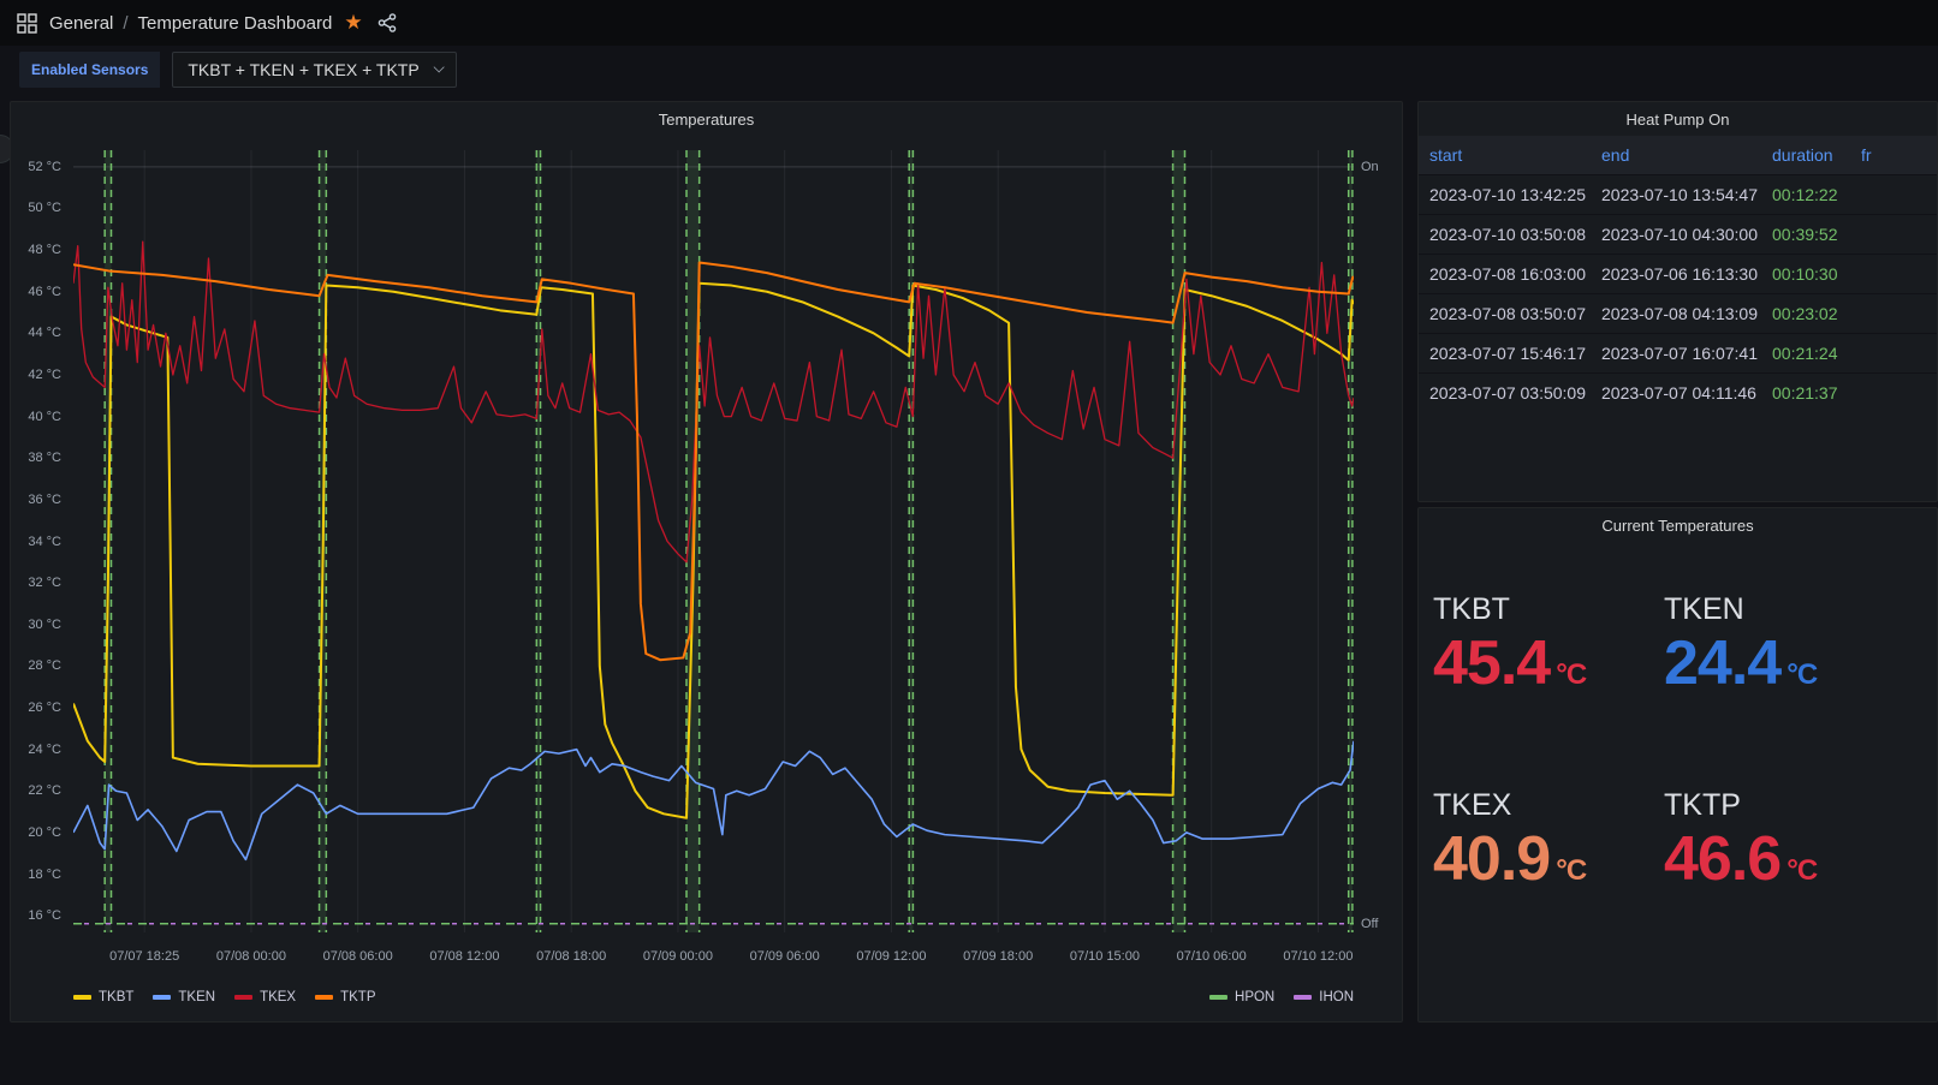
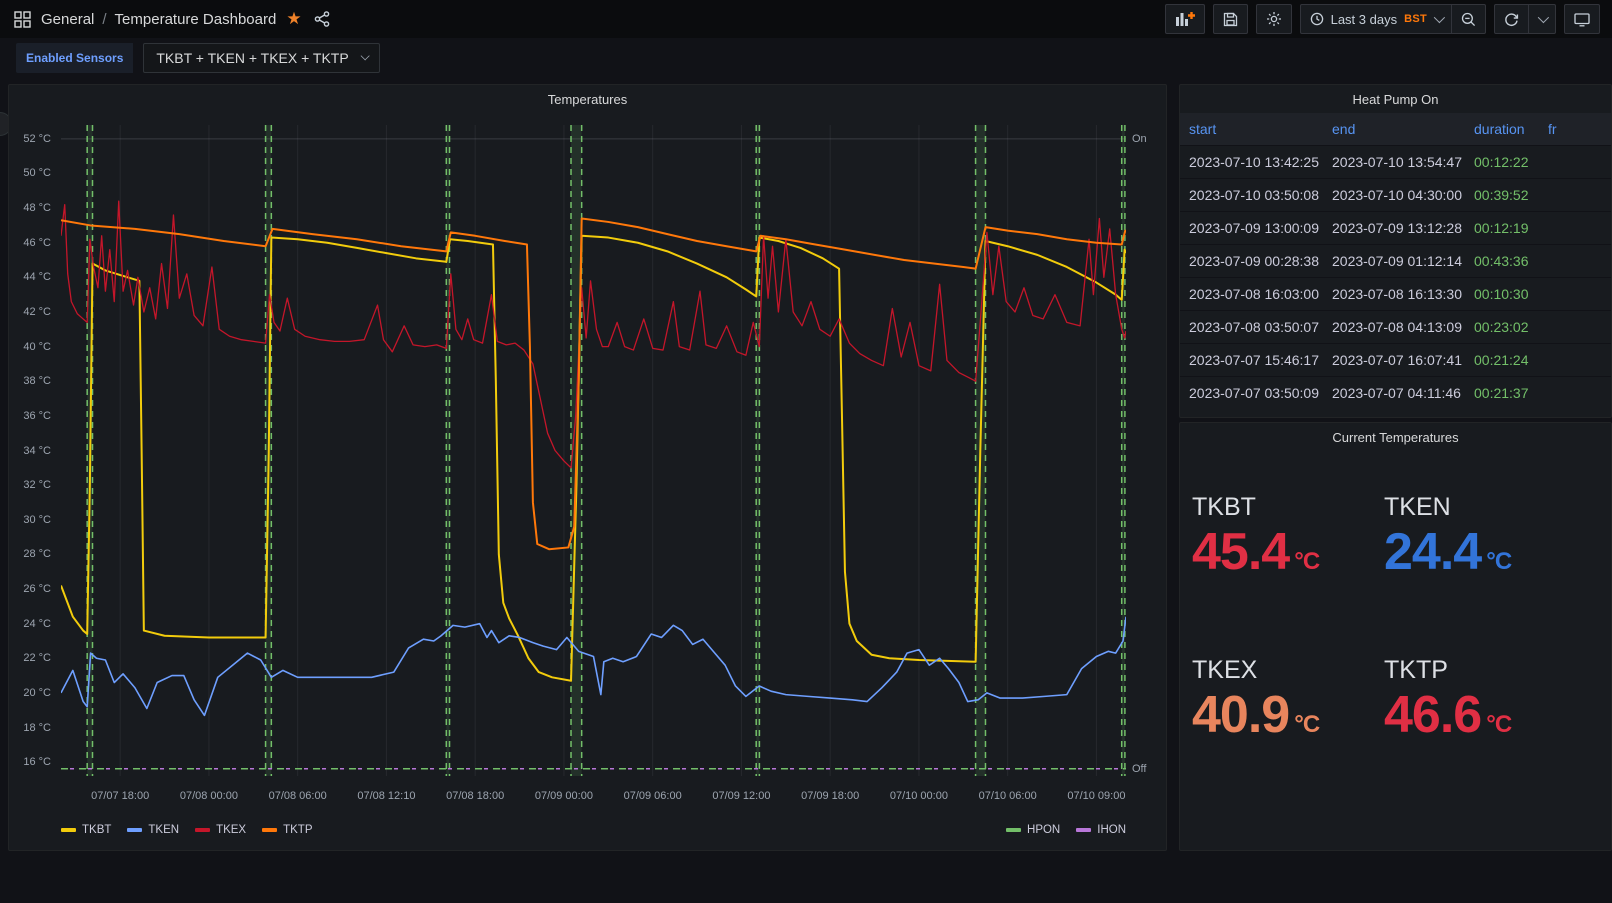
  General
  /
  Temperature Dashboard
  ★
+ Last 3 days
+ BST
  Enabled Sensors
  TKBT + TKEN + TKEX + TKTP
  Temperatures
  52 °C
  50 °C
  48 °C
  46 °C
  44 °C
  42 °C
  40 °C
  38 °C
  36 °C
  34 °C
  32 °C
  30 °C
  28 °C
  26 °C
  24 °C
  22 °C
  20 °C
  18 °C
  16 °C
  On
  Off
- 07/07 18:25
+ 07/07 18:00
  07/08 00:00
  07/08 06:00
- 07/08 12:00
+ 07/08 12:10
  07/08 18:00
  07/09 00:00
  07/09 06:00
  07/09 12:00
  07/09 18:00
- 07/10 15:00
+ 07/10 00:00
  07/10 06:00
- 07/10 12:00
+ 07/10 09:00
  TKBT
  TKEN
  TKEX
  TKTP
  HPON
  IHON
  Heat Pump On
  start	end	duration	fr
  2023-07-10 13:42:25	2023-07-10 13:54:47	00:12:22
  2023-07-10 03:50:08	2023-07-10 04:30:00	00:39:52
+ 2023-07-09 13:00:09	2023-07-09 13:12:28	00:12:19
+ 2023-07-09 00:28:38	2023-07-09 01:12:14	00:43:36
- 2023-07-08 16:03:00	2023-07-06 16:13:30	00:10:30
+ 2023-07-08 16:03:00	2023-07-08 16:13:30	00:10:30
  2023-07-08 03:50:07	2023-07-08 04:13:09	00:23:02
  2023-07-07 15:46:17	2023-07-07 16:07:41	00:21:24
  2023-07-07 03:50:09	2023-07-07 04:11:46	00:21:37
  Current Temperatures
  TKBT
  45.4 °C
  TKEN
  24.4 °C
  TKEX
  40.9 °C
  TKTP
  46.6 °C
